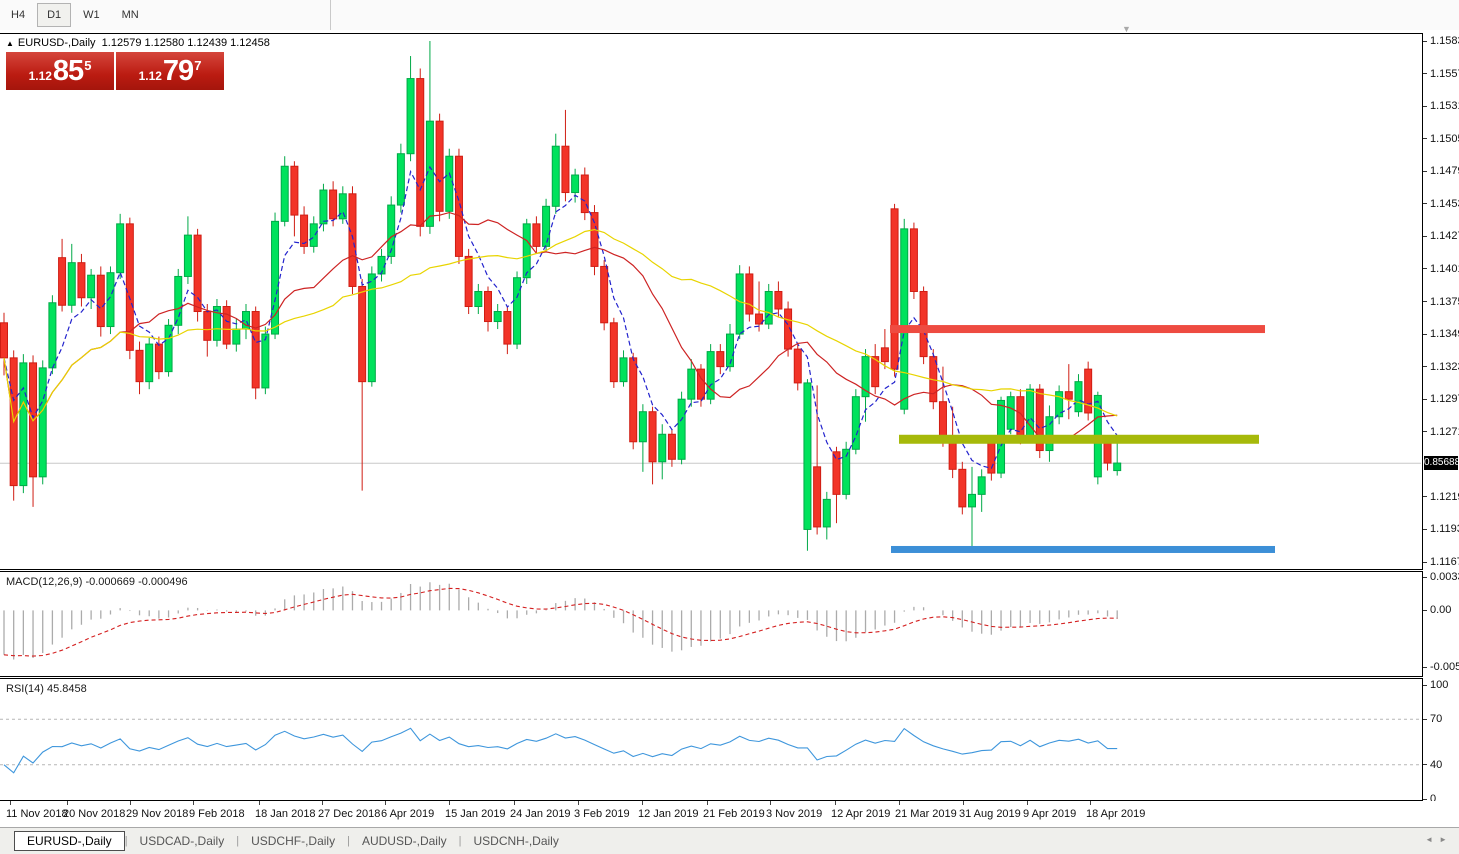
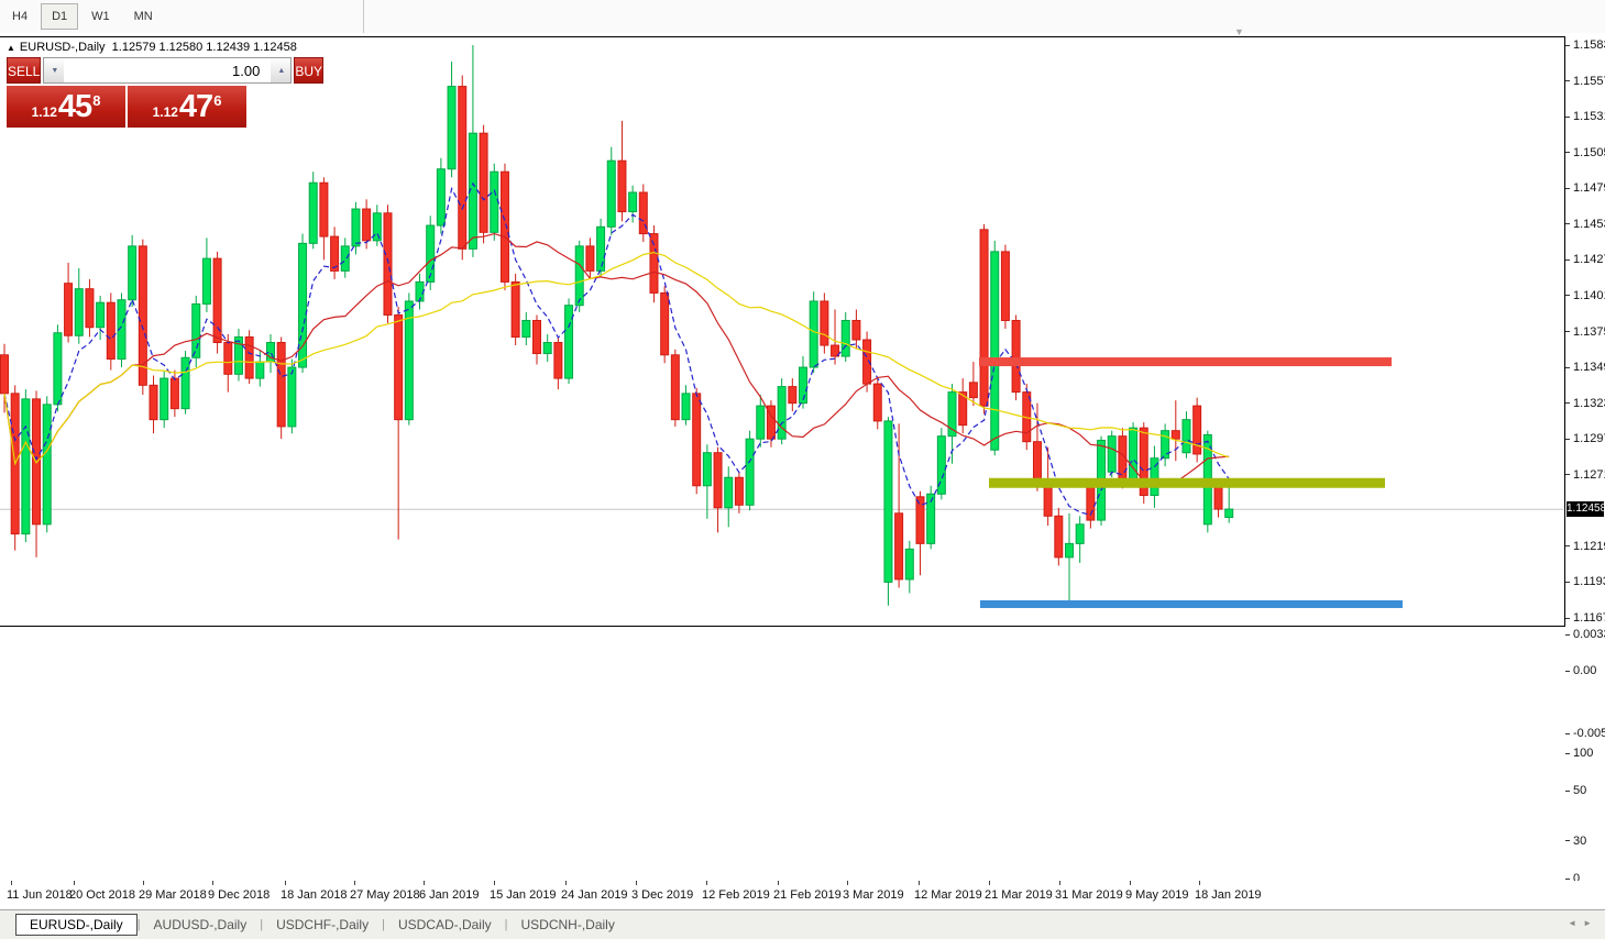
  H4 D1 W1 MN
  ▼
  1.158
  1.155
  1.153
  1.150
  1.147
  1.145
  1.142
  1.140
  1.137
  1.134
  1.132
  1.129
  1.127
  1.121
  1.119
  1.116
- 0.85688
+ 1.12458
  ▲ EURUSD-,Daily 1.12579 1.12580 1.12439 1.12458
+ SELL
+ 1.00
+ BUY
  1.12
- 85
+ 45
- 5
+ 8
  1.12
- 79
+ 47
- 7
+ 6
- MACD(12,26,9) -0.000669 -0.000496
  0.00
  -0.005
- RSI(14) 45.8458
  100
- 70
+ 50
- 40
+ 30
  0
- 11 Nov 2018
+ 11 Jun 2018
- 20 Nov 2018
+ 20 Oct 2018
- 29 Nov 2018
+ 29 Mar 2018
- 9 Feb 2018
+ 9 Dec 2018
  18 Jan 2018
- 27 Dec 2018
+ 27 May 2018
- 6 Apr 2019
+ 6 Jan 2019
  15 Jan 2019
  24 Jan 2019
- 3 Feb 2019
+ 3 Dec 2019
- 12 Jan 2019
+ 12 Feb 2019
  21 Feb 2019
- 3 Nov 2019
+ 3 Mar 2019
- 12 Apr 2019
+ 12 Mar 2019
  21 Mar 2019
- 31 Aug 2019
+ 31 Mar 2019
- 9 Apr 2019
+ 9 May 2019
- 18 Apr 2019
+ 18 Jan 2019
  EURUSD-,Daily
  |
- USDCAD-,Daily
+ AUDUSD-,Daily
  |
  USDCHF-,Daily
  |
- AUDUSD-,Daily
+ USDCAD-,Daily
  |
  USDCNH-,Daily
  ◄►
